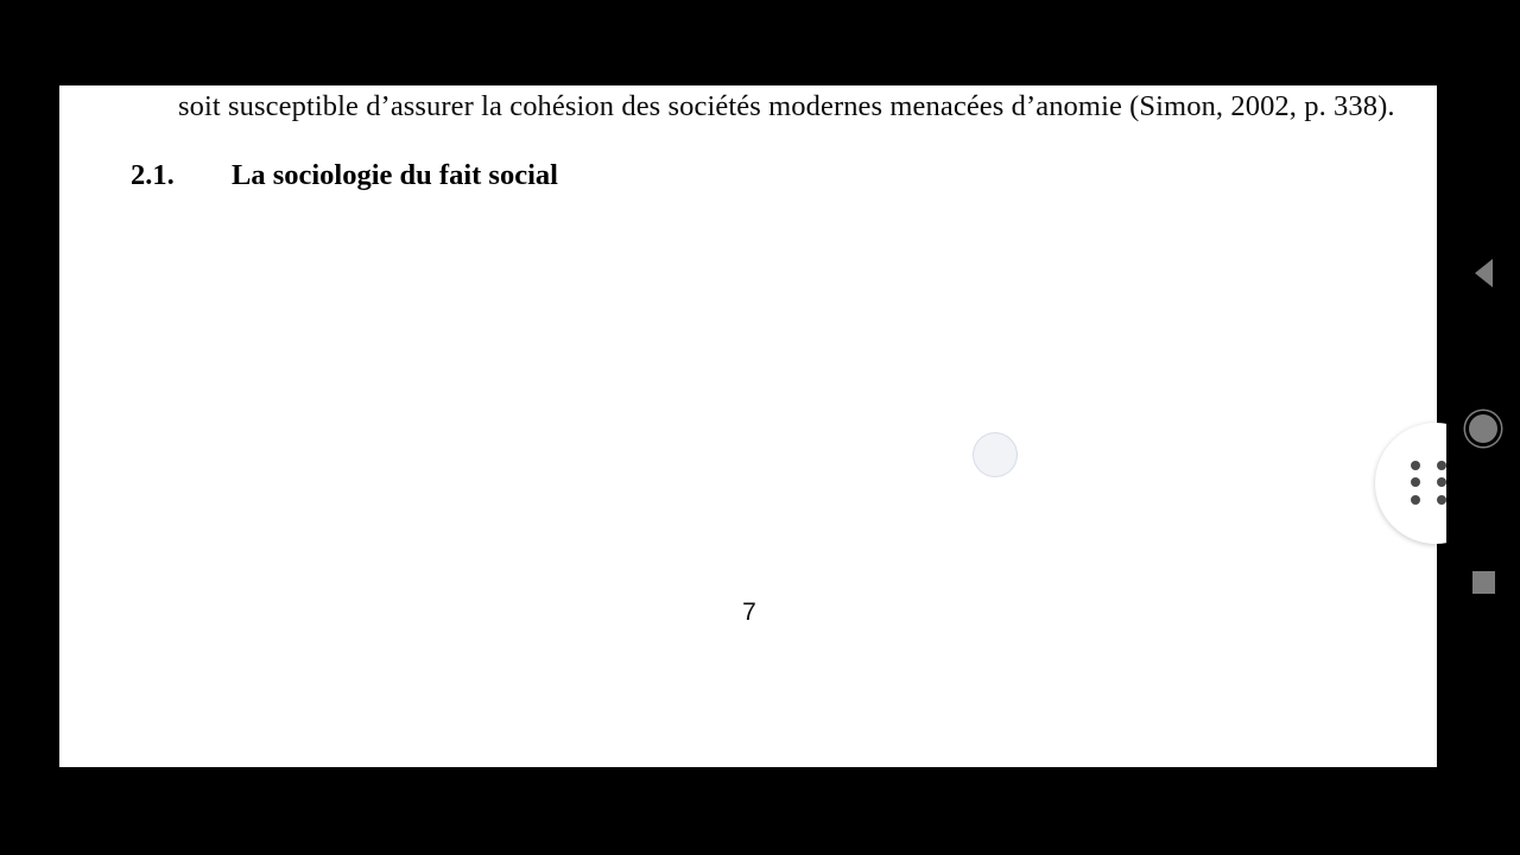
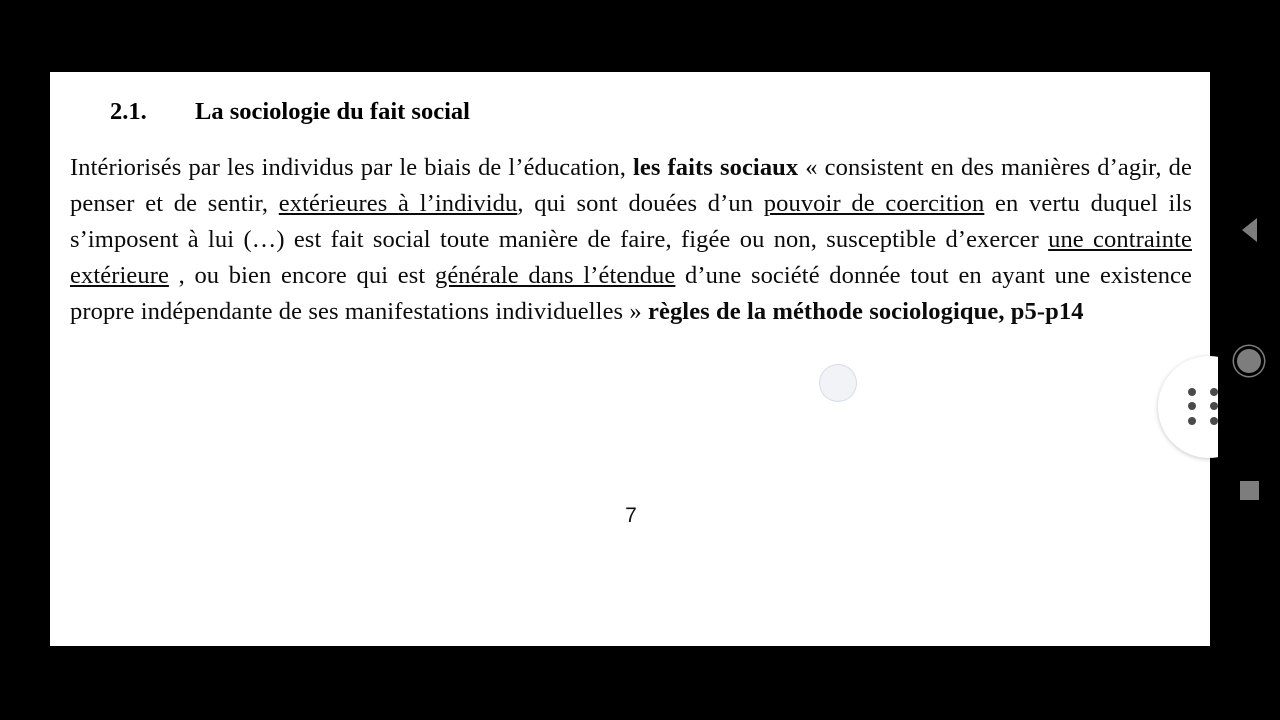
- soit susceptible d’assurer la cohésion des sociétés modernes menacées d’anomie (Simon, 2002, p. 338).
  2.1. La sociologie du fait social
+ Intériorisés par les individus par le biais de l’éducation, les faits sociaux « consistent en des manières d’agir, de penser et de sentir, extérieures à l’individu, qui sont douées d’un pouvoir de coercition en vertu duquel ils s’imposent à lui (…) est fait social toute manière de faire, figée ou non, susceptible d’exercer une contrainte extérieure , ou bien encore qui est générale dans l’étendue d’une société donnée tout en ayant une existence propre indépendante de ses manifestations individuelles » règles de la méthode sociologique, p5-p14
  7
